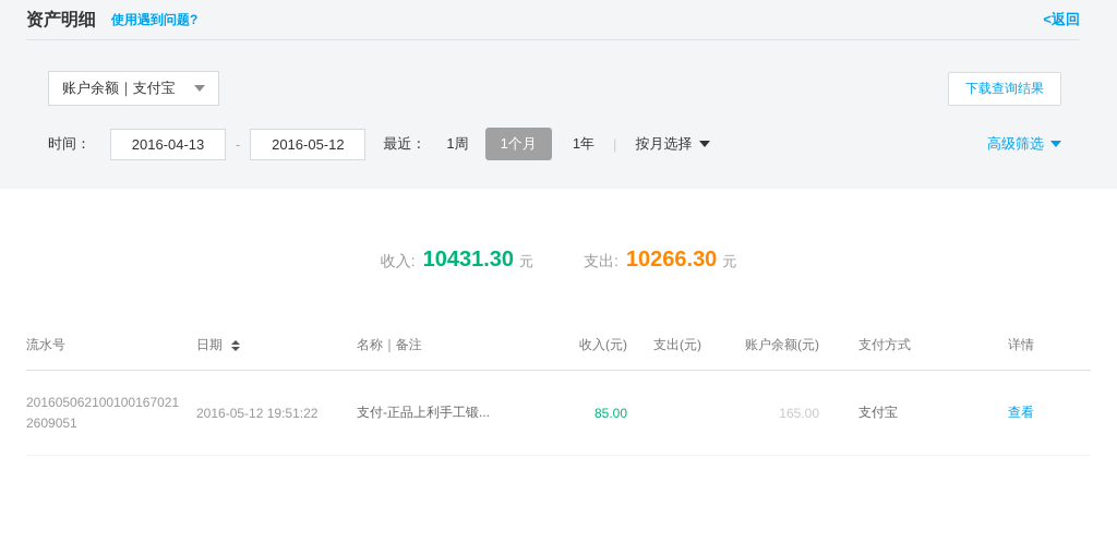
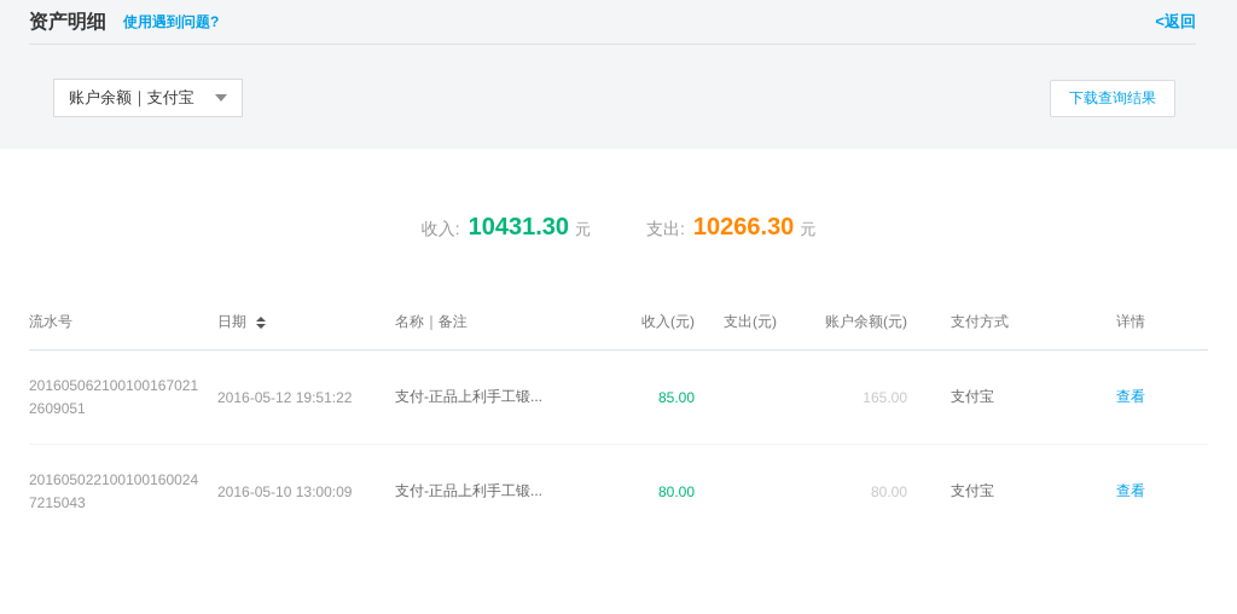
  资产明细
  使用遇到问题?
  <返回
  账户余额｜支付宝
  下载查询结果
- 时间：
- 2016-04-13
- -
- 2016-05-12
- 最近：
- 1周
- 1个月
- 1年
- |
- 按月选择
- 高级筛选
  收入:
  10431.30
  元
  支出:
  10266.30
  元
  流水号	日期	名称｜备注	收入(元)	支出(元)	账户余额(元)	支付方式	详情
  2016050621001001670212609051	2016-05-12 19:51:22	支付-正品上利手工锻...	85.00		165.00	支付宝	查看
+ 2016050221001001600247215043	2016-05-10 13:00:09	支付-正品上利手工锻...	80.00		80.00	支付宝	查看
